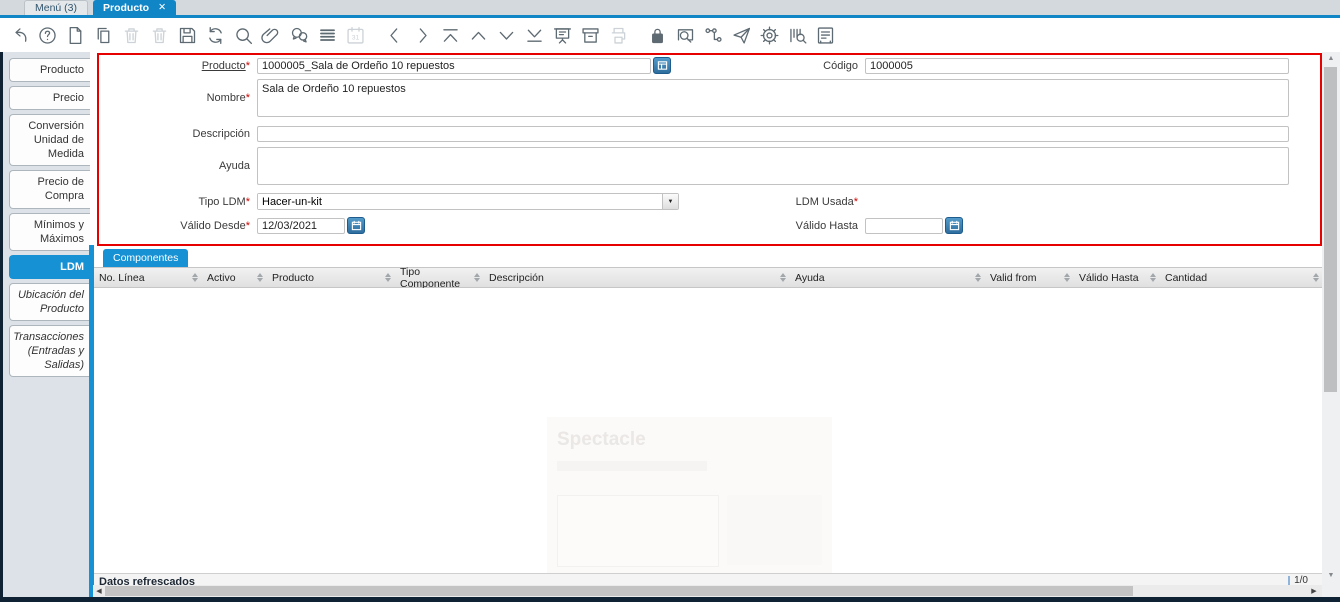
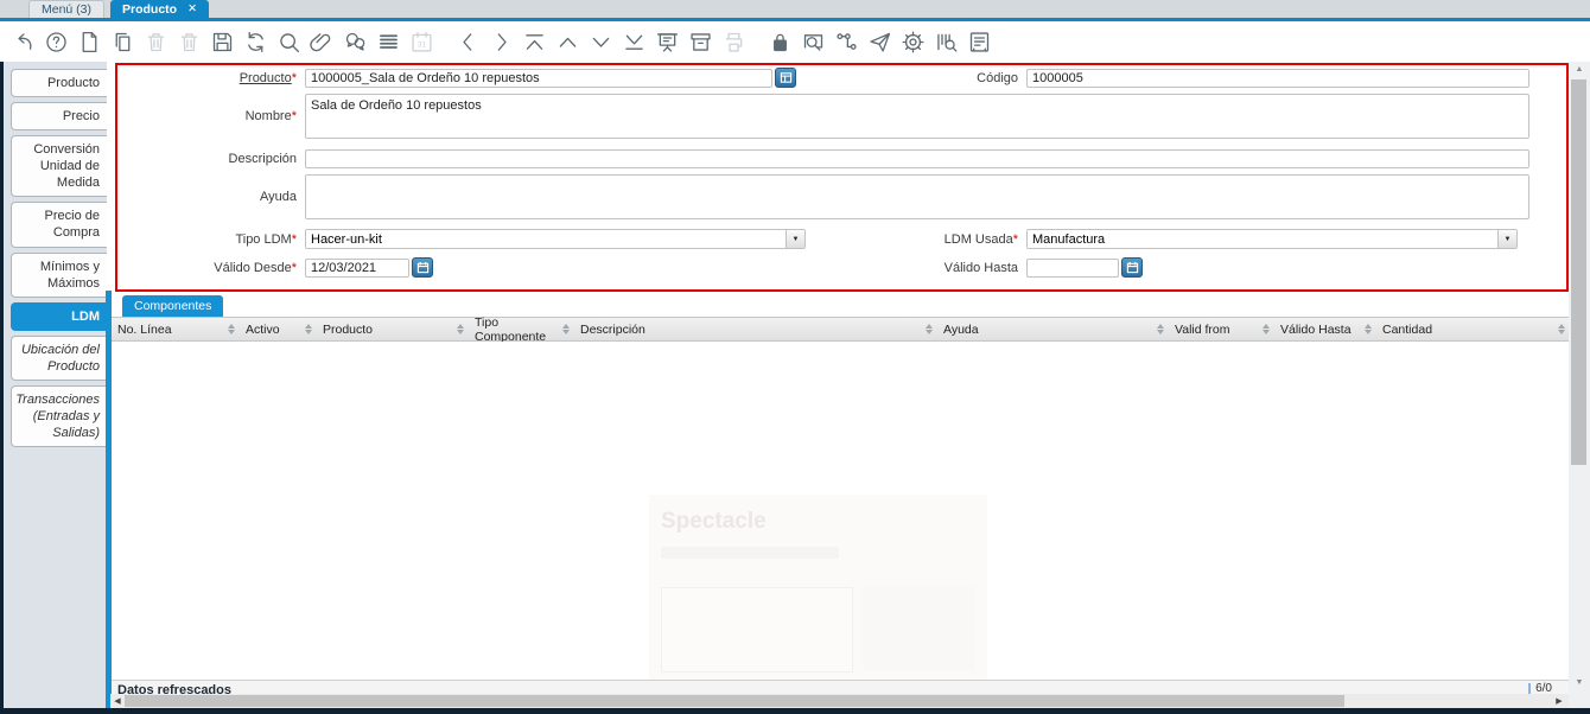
  Menú (3)
  Producto
  ✕
  Producto
  Precio
  Conversión Unidad de Medida
  Precio de Compra
  Mínimos y Máximos
  LDM
  Ubicación del Producto
  Transacciones (Entradas y Salidas)
  Producto*
  1000005_Sala de Ordeño 10 repuestos
  Código
  1000005
  Nombre*
  Sala de Ordeño 10 repuestos
  Descripción
  Ayuda
  Tipo LDM*
  Hacer-un-kit
  LDM Usada*
+ Manufactura
  Válido Desde*
  12/03/2021
  Válido Hasta
  Componentes
  No. Línea
  Activo
  Producto
  Tipo Componente
  Descripción
  Ayuda
  Valid from
  Válido Hasta
  Cantidad
  Datos refrescados
- 1/0
+ 6/0
